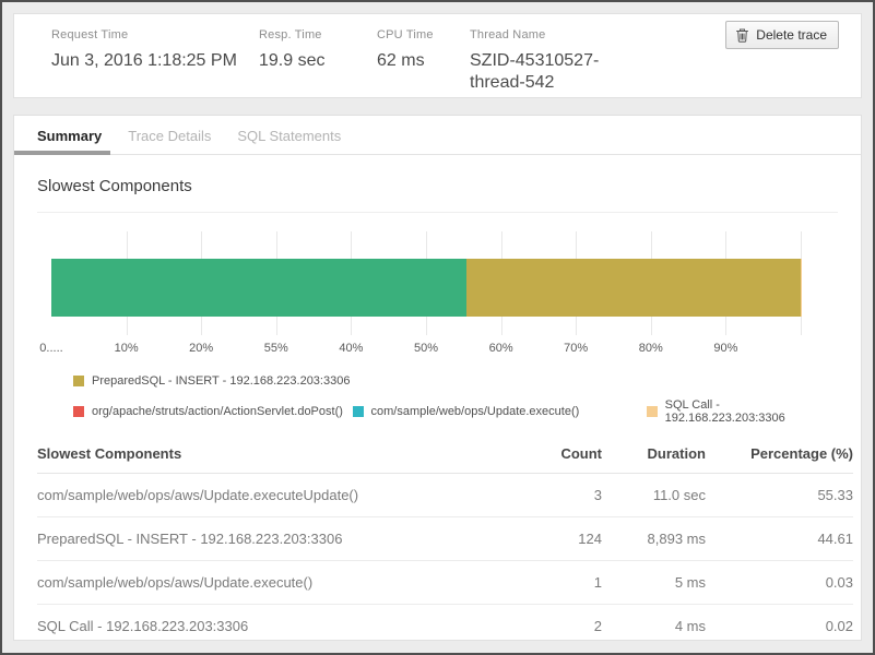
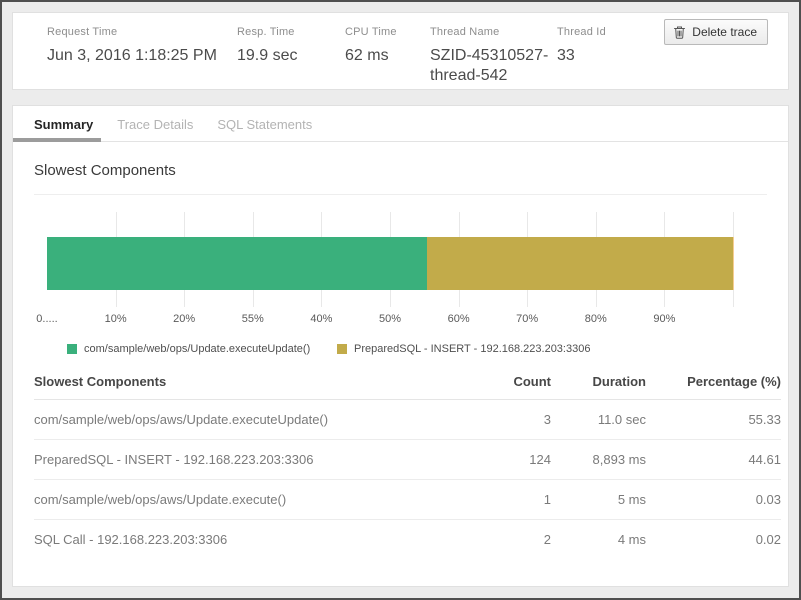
  Request Time
  Jun 3, 2016 1:18:25 PM
  Resp. Time
  19.9 sec
  CPU Time
  62 ms
  Thread Name
  SZID-45310527-thread-542
+ Thread Id
+ 33
  Delete trace
  Summary
  Trace Details
  SQL Statements
  Slowest Components
  0.....
  10%
  20%
  55%
  40%
  50%
  60%
  70%
  80%
  90%
+ com/sample/web/ops/Update.executeUpdate()
  PreparedSQL - INSERT - 192.168.223.203:3306
- org/apache/struts/action/ActionServlet.doPost()
- com/sample/web/ops/Update.execute()
- SQL Call - 192.168.223.203:3306
  Slowest Components	Count	Duration	Percentage (%)
  com/sample/web/ops/aws/Update.executeUpdate()	3	11.0 sec	55.33
  PreparedSQL - INSERT - 192.168.223.203:3306	124	8,893 ms	44.61
  com/sample/web/ops/aws/Update.execute()	1	5 ms	0.03
  SQL Call - 192.168.223.203:3306	2	4 ms	0.02
